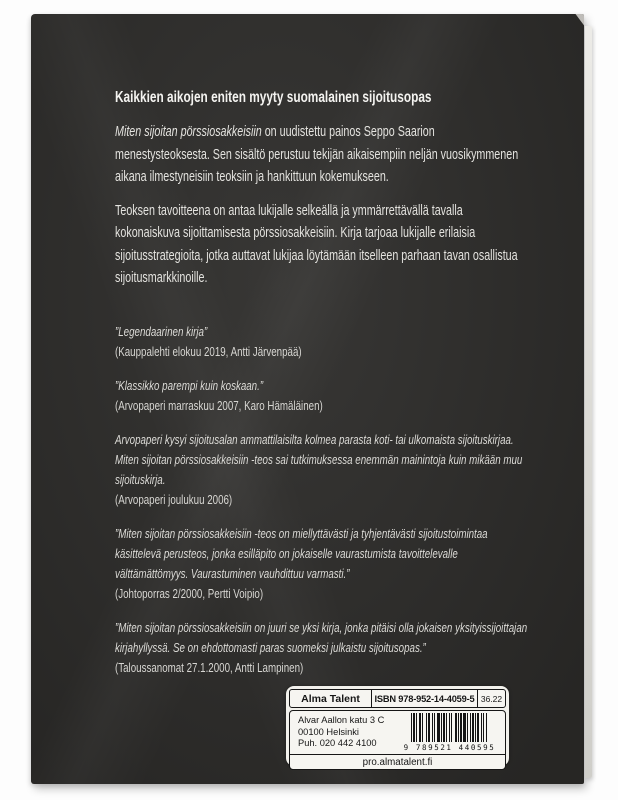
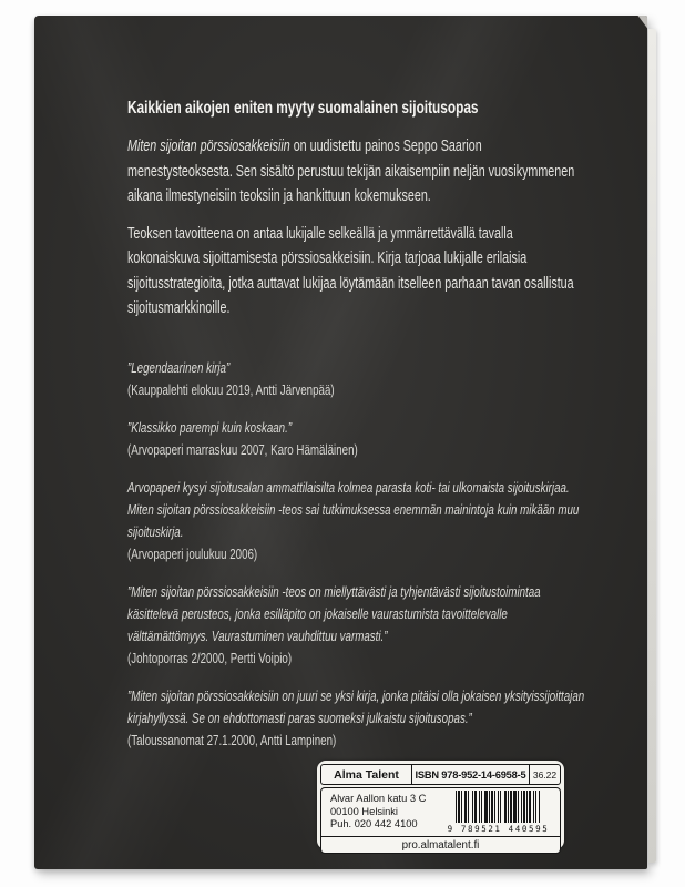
  Kaikkien aikojen eniten myyty suomalainen sijoitusopas
  Miten sijoitan pörssiosakkeisiin on uudistettu painos Seppo Saarion menestysteoksesta. Sen sisältö perustuu tekijän aikaisempiin neljän vuosikymmenen aikana ilmestyneisiin teoksiin ja hankittuun kokemukseen.
  Teoksen tavoitteena on antaa lukijalle selkeällä ja ymmärrettävällä tavalla kokonaiskuva sijoittamisesta pörssiosakkeisiin. Kirja tarjoaa lukijalle erilaisia sijoitusstrategioita, jotka auttavat lukijaa löytämään itselleen parhaan tavan osallistua sijoitusmarkkinoille.
  ”Legendaarinen kirja”
  (Kauppalehti elokuu 2019, Antti Järvenpää)
  ”Klassikko parempi kuin koskaan.”
  (Arvopaperi marraskuu 2007, Karo Hämäläinen)
  Arvopaperi kysyi sijoitusalan ammattilaisilta kolmea parasta koti- tai ulkomaista sijoituskirjaa. Miten sijoitan pörssiosakkeisiin -teos sai tutkimuksessa enemmän mainintoja kuin mikään muu sijoituskirja.
  (Arvopaperi joulukuu 2006)
  ”Miten sijoitan pörssiosakkeisiin -teos on miellyttävästi ja tyhjentävästi sijoitustoimintaa käsittelevä perusteos, jonka esilläpito on jokaiselle vaurastumista tavoittelevalle välttämättömyys. Vaurastuminen vauhdittuu varmasti.”
  (Johtoporras 2/2000, Pertti Voipio)
  ”Miten sijoitan pörssiosakkeisiin on juuri se yksi kirja, jonka pitäisi olla jokaisen yksityissijoittajan kirjahyllyssä. Se on ehdottomasti paras suomeksi julkaistu sijoitusopas.”
  (Taloussanomat 27.1.2000, Antti Lampinen)
  Alma Talent
- ISBN 978-952-14-4059-5
+ ISBN 978-952-14-6958-5
  36.22
  Alvar Aallon katu 3 C
  00100 Helsinki
  Puh. 020 442 4100
  9 789521 440595
  pro.almatalent.fi
